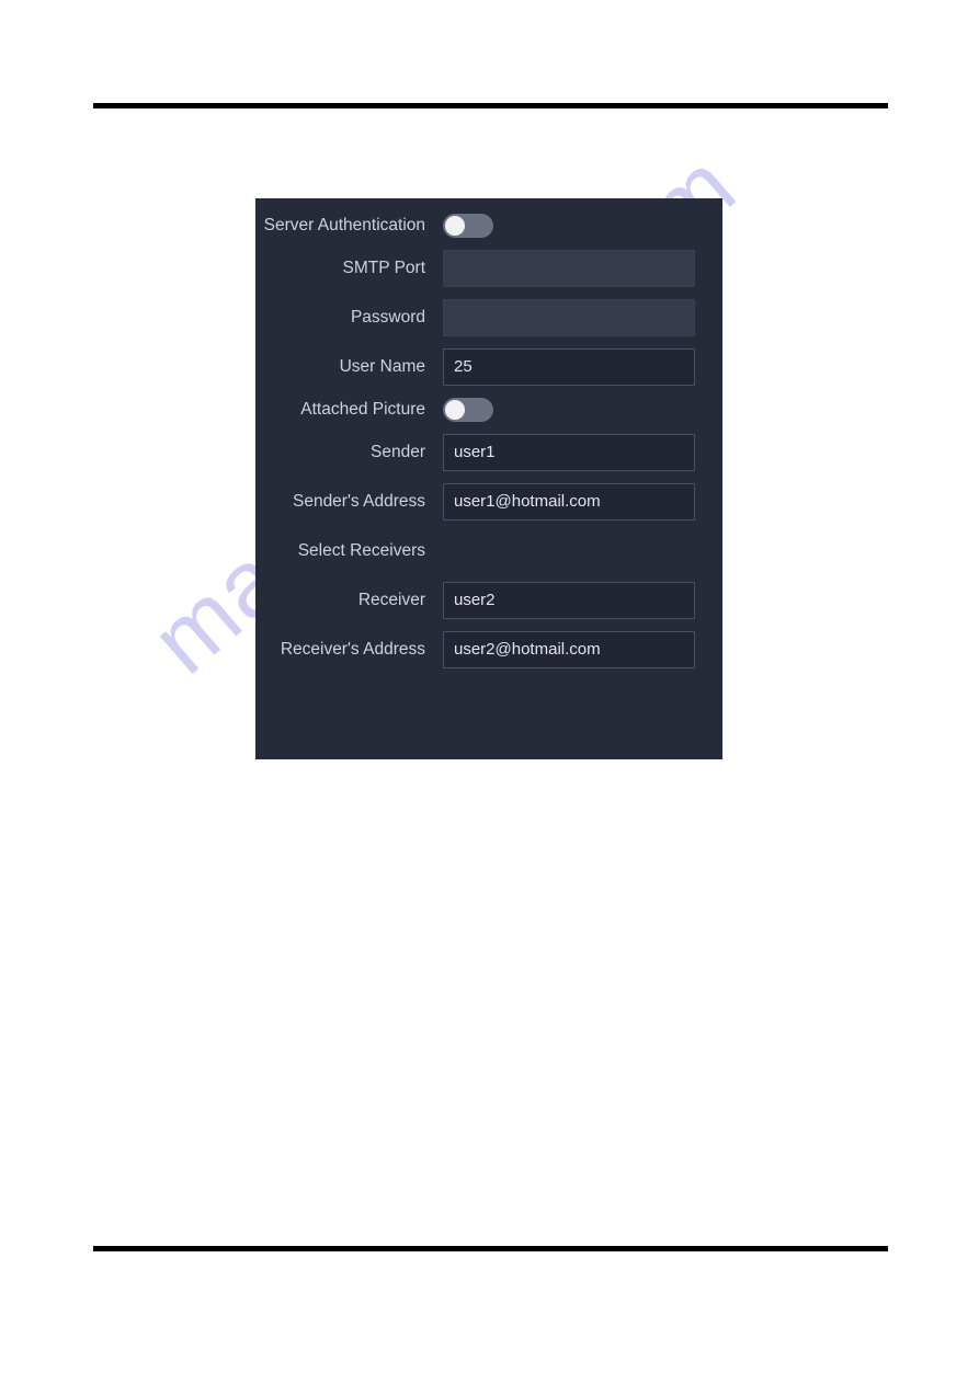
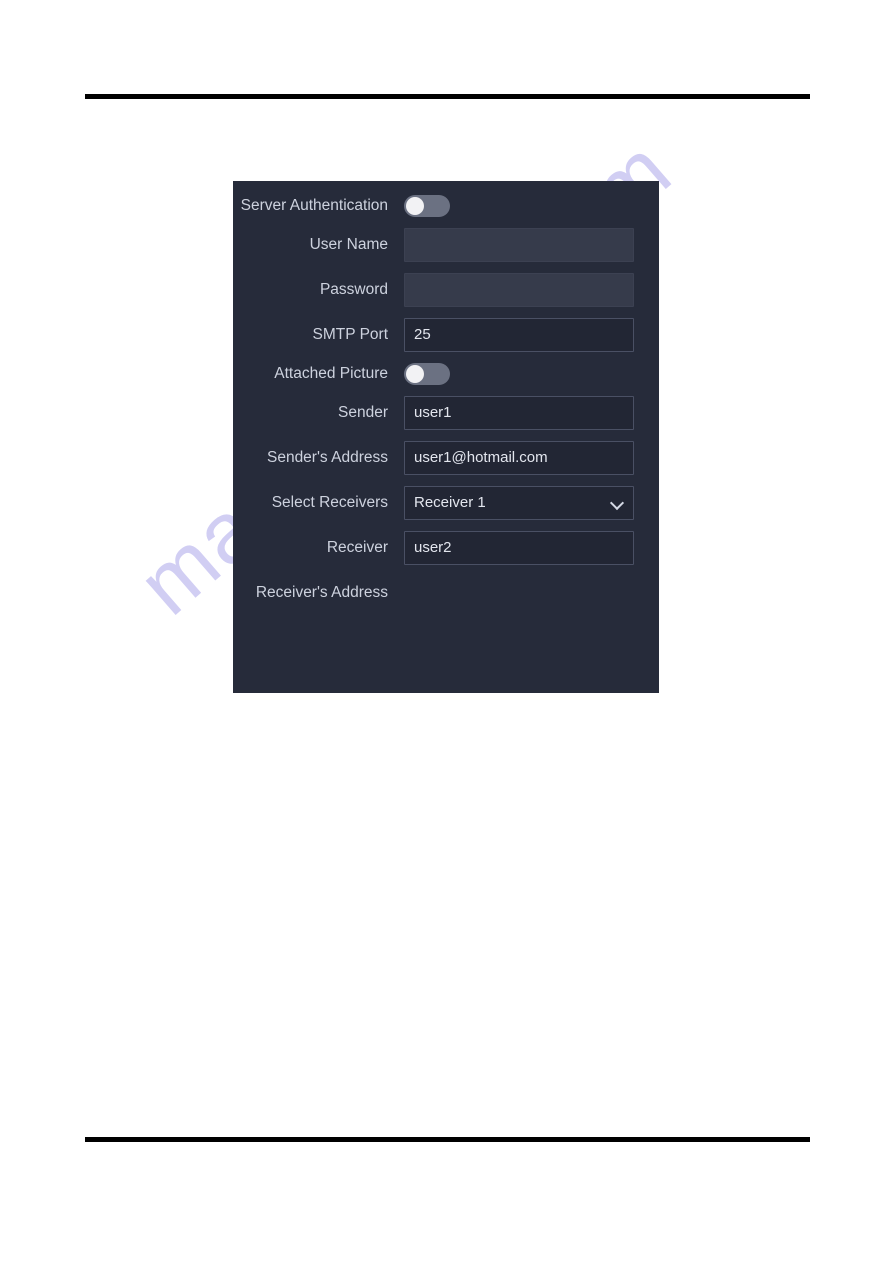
  Server Authentication
- SMTP Port
+ User Name
  Password
- User Name
+ SMTP Port
  25
  Attached Picture
  Sender
  user1
  Sender's Address
  user1@hotmail.com
  Select Receivers
+ Receiver 1
  Receiver
  user2
  Receiver's Address
- user2@hotmail.com
